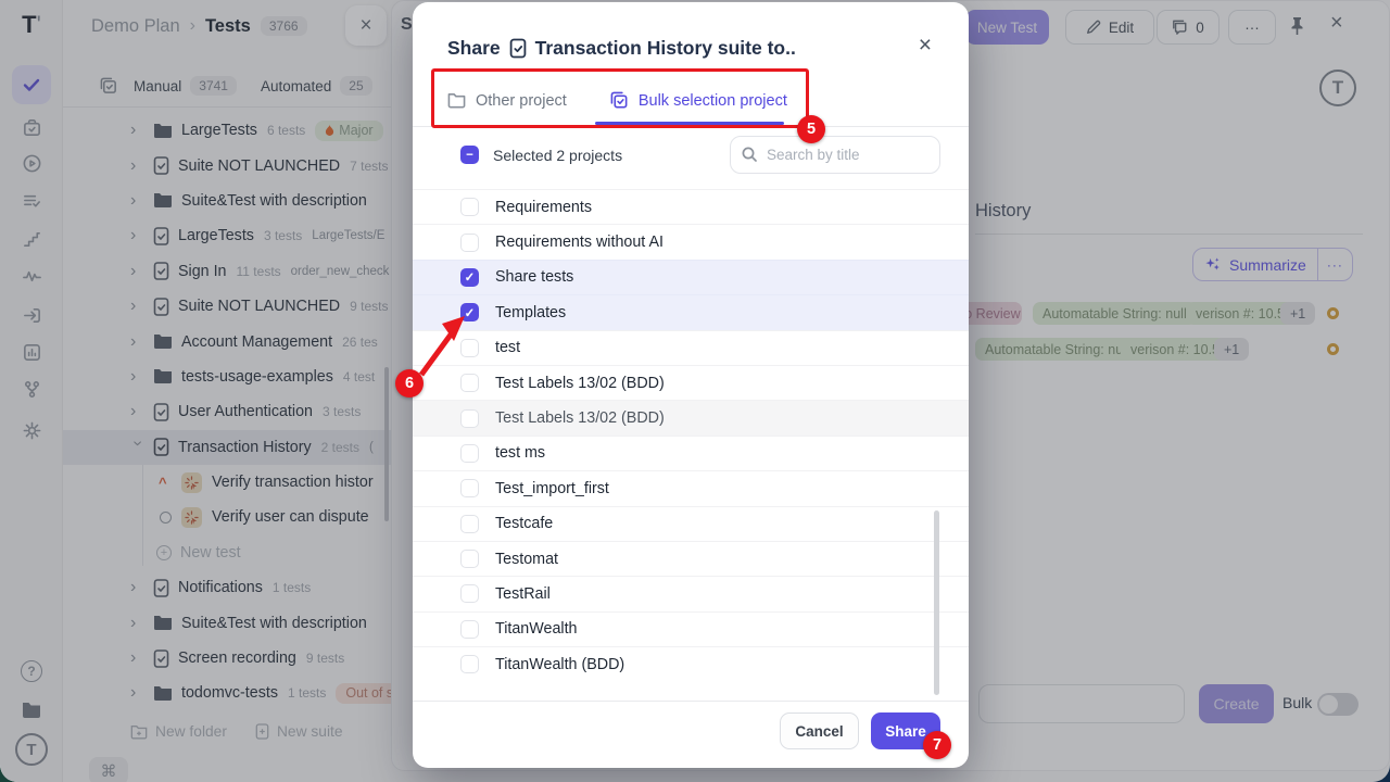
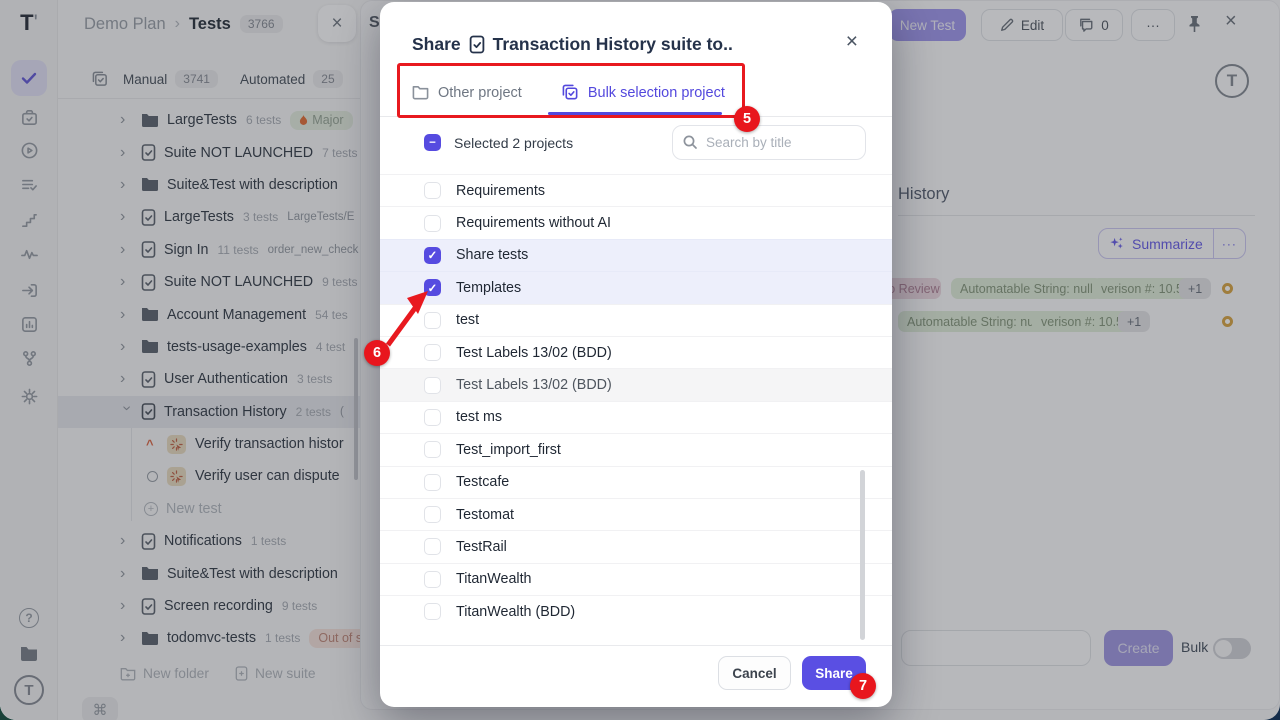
  T'
  ?
  T
  Demo Plan
  ›
  Tests
  3766
  ×
  Manual
  3741
  Automated
  25
  ›
  LargeTests
  6 tests
  Major
  ›
  Suite NOT LAUNCHED
  7 tests
  ›
  Suite&Test with description
  ›
  LargeTests
  3 tests
  LargeTests/E
  ›
  Sign In
  11 tests
  order_new_check
  ›
  Suite NOT LAUNCHED
  9 tests
  ›
  Account Management
- 26 tes
+ 54 tes
  ›
  tests-usage-examples
  4 test
  ›
  User Authentication
  3 tests
  Transaction History
  2 tests
  (
  ^
  Verify transaction histor
  Verify user can dispute
  +
  New test
  ›
  Notifications
  1 tests
  ›
  Suite&Test with description
  ›
  Screen recording
  9 tests
  ›
  todomvc-tests
  1 tests
  Out of s
  New folder
  New suite
  ⌘
  S
  New Test
  Edit
  0
  ···
  ×
  T
  History
  Summarize
  ···
  Review
  Automatable String: nul
  verison #: 10.
  +1
  Automatable String: nu
  verison #: 10.
  +1
  Create
  Bulk
  Share
  Transaction History suite to..
  ×
  Other project
  Bulk selection project
  −
  Selected 2 projects
  Search by title
  Requirements
  Requirements without AI
  ✓
  Share tests
  ✓
  Templates
  test
  Test Labels 13/02 (BDD)
  Test Labels 13/02 (BDD)
  test ms
  Test_import_first
  Testcafe
  Testomat
  TestRail
  TitanWealth
  TitanWealth (BDD)
  Cancel
  Share
  5
  6
  7
